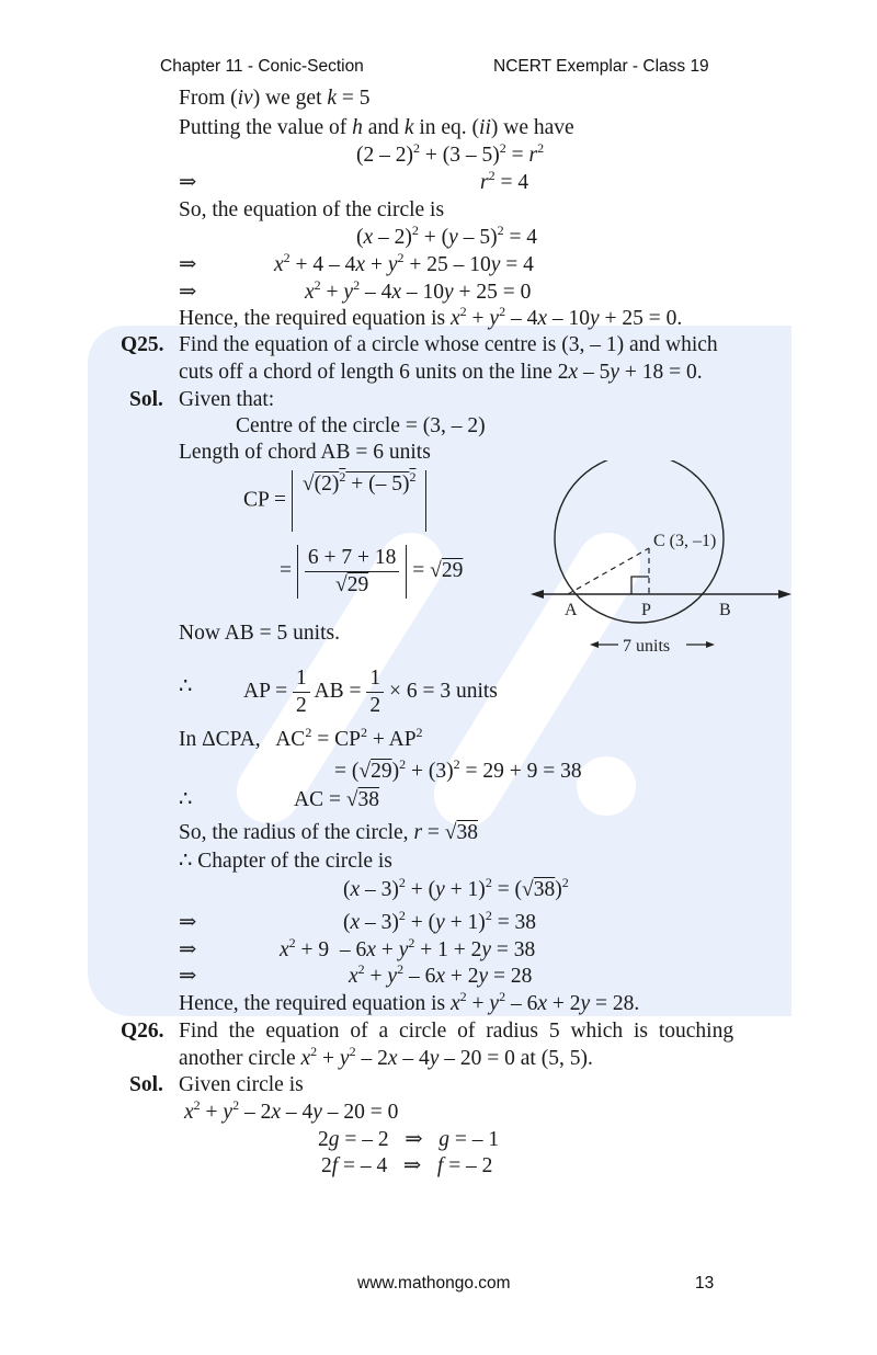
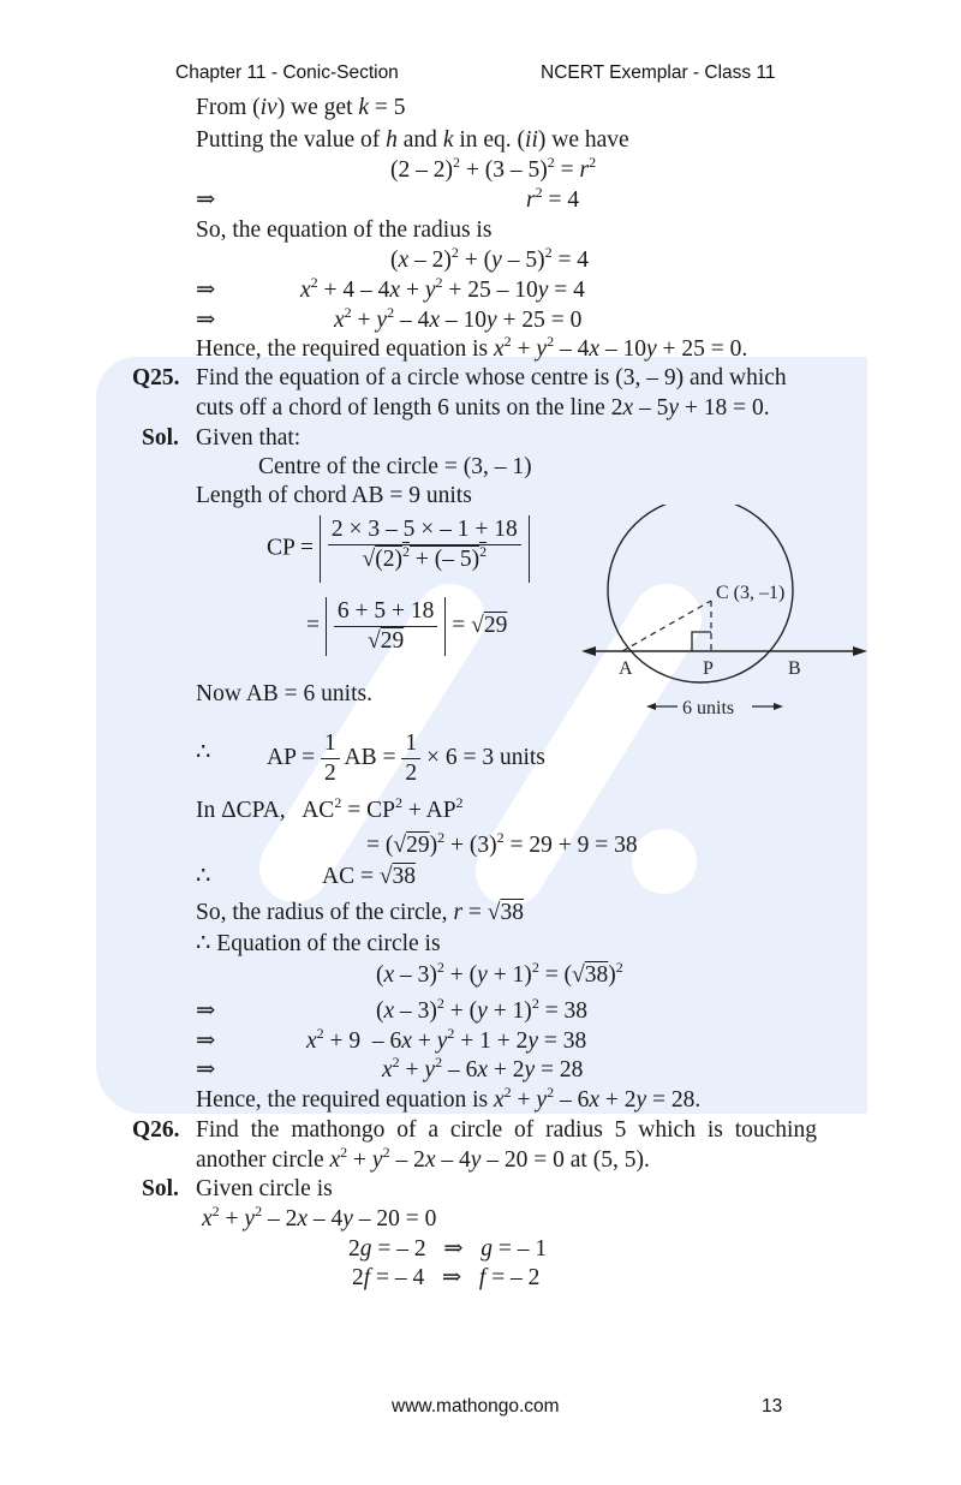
  Chapter 11 - Conic-Section
- NCERT Exemplar - Class 19
+ NCERT Exemplar - Class 11
  From (iv) we get k = 5
  Putting the value of h and k in eq. (ii) we have
  (2 – 2)2 + (3 – 5)2 = r2
  ⇒
  r2 = 4
- So, the equation of the circle is
+ So, the equation of the radius is
  (x – 2)2 + (y – 5)2 = 4
  ⇒
  x2 + 4 – 4x + y2 + 25 – 10y = 4
  ⇒
  x2 + y2 – 4x – 10y + 25 = 0
  Hence, the required equation is x2 + y2 – 4x – 10y + 25 = 0.
  Q25.
- Find the equation of a circle whose centre is (3, – 1) and which
+ Find the equation of a circle whose centre is (3, – 9) and which
  cuts off a chord of length 6 units on the line 2x – 5y + 18 = 0.
  Sol.
  Given that:
- Centre of the circle = (3, – 2)
+ Centre of the circle = (3, – 1)
- Length of chord AB = 6 units
+ Length of chord AB = 9 units
  CP =
+ 2 × 3 – 5 × – 1 + 18
  √(2)2 + (– 5)2
  =
- 6 + 7 + 18
+ 6 + 5 + 18
  √29
  = √29
- Now AB = 5 units.
+ Now AB = 6 units.
  ∴
  AP =
  1
  2
  AB =
  1
  2
  × 6 = 3 units
  In ΔCPA, AC2 = CP2 + AP2
  = (√29)2 + (3)2 = 29 + 9 = 38
  ∴
  AC = √38
  So, the radius of the circle, r = √38
- ∴ Chapter of the circle is
+ ∴ Equation of the circle is
  (x – 3)2 + (y + 1)2 = (√38)2
  ⇒
  (x – 3)2 + (y + 1)2 = 38
  ⇒
  x2 + 9 – 6x + y2 + 1 + 2y = 38
  ⇒
  x2 + y2 – 6x + 2y = 28
  Hence, the required equation is x2 + y2 – 6x + 2y = 28.
  C (3, –1)
  A
  P
  B
- 7 units
+ 6 units
  Q26.
- Find the equation of a circle of radius 5 which is touching
+ Find the mathongo of a circle of radius 5 which is touching
  another circle x2 + y2 – 2x – 4y – 20 = 0 at (5, 5).
  Sol.
  Given circle is
  x2 + y2 – 2x – 4y – 20 = 0
  2g = – 2 ⇒ g = – 1
  2f = – 4 ⇒ f = – 2
  www.mathongo.com
  13
